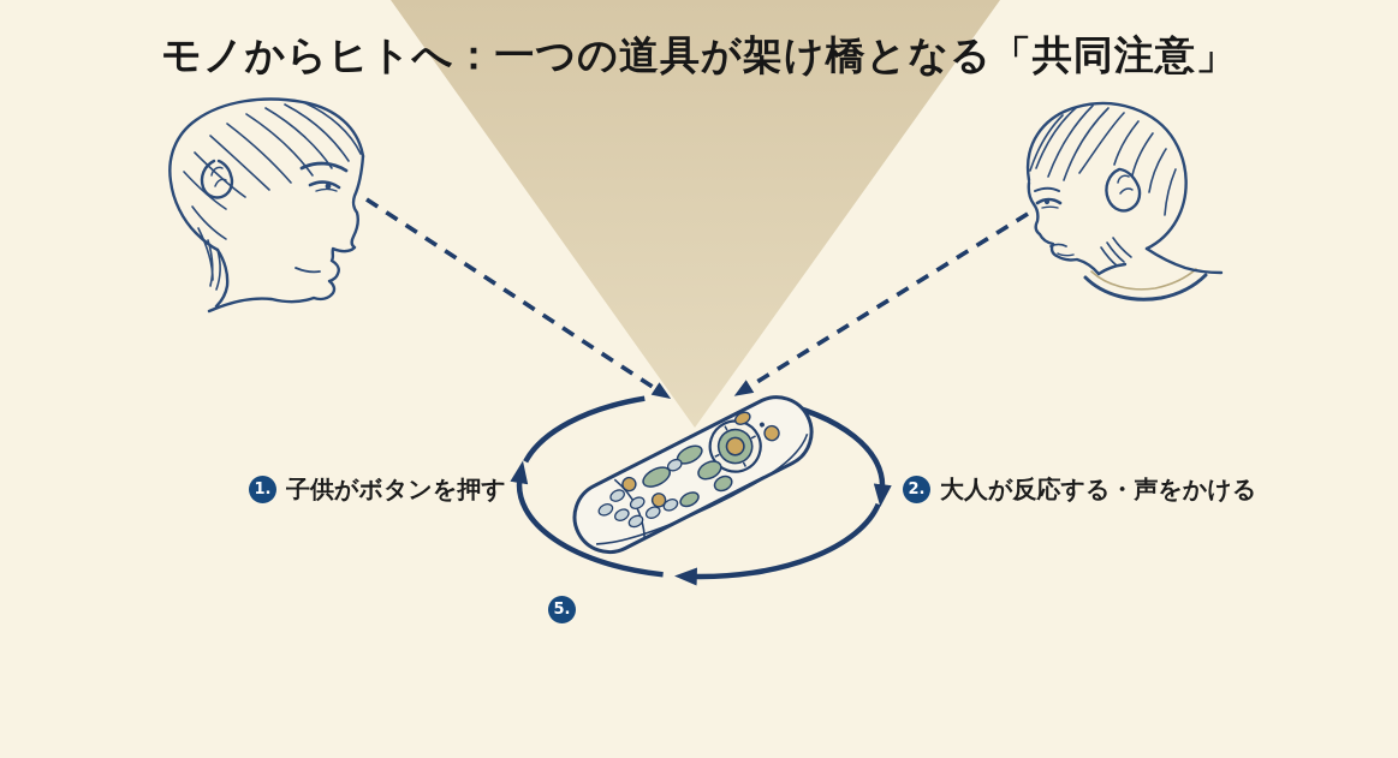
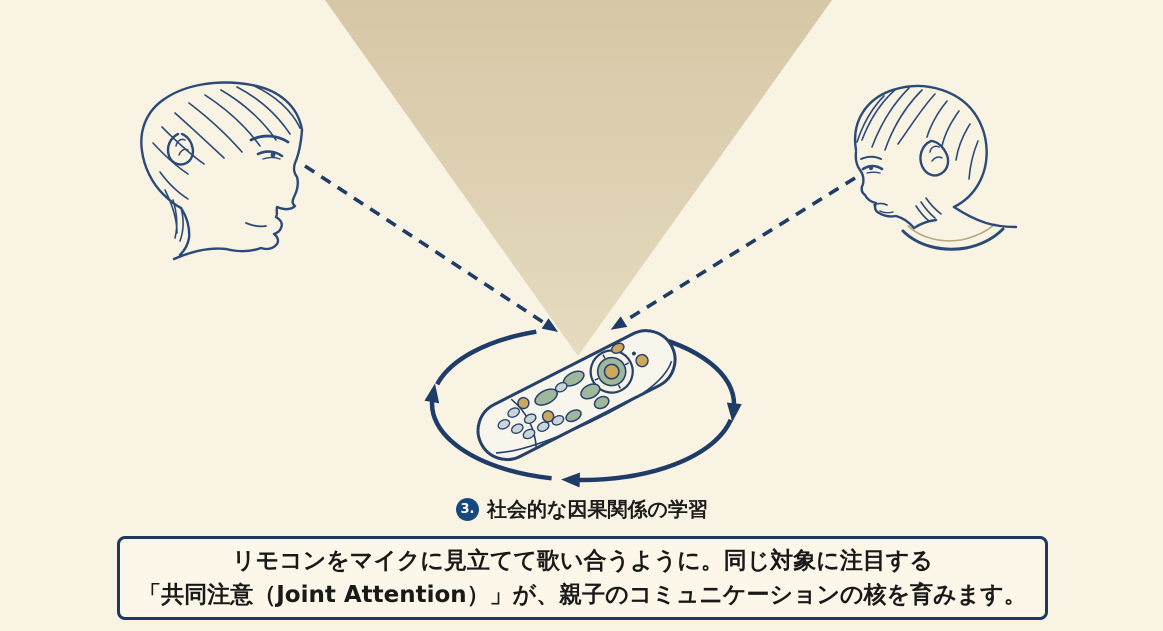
- モノからヒトへ：一つの道具が架け橋となる「共同注意」
- 1.
- 子供がボタンを押す
- 2.
- 大人が反応する・声をかける
- 5.
+ 3.
+ 社会的な因果関係の学習
+ リモコンをマイクに見立てて歌い合うように。同じ対象に注目する
+ 「共同注意（Joint Attention）」が、親子のコミュニケーションの核を育みます。
